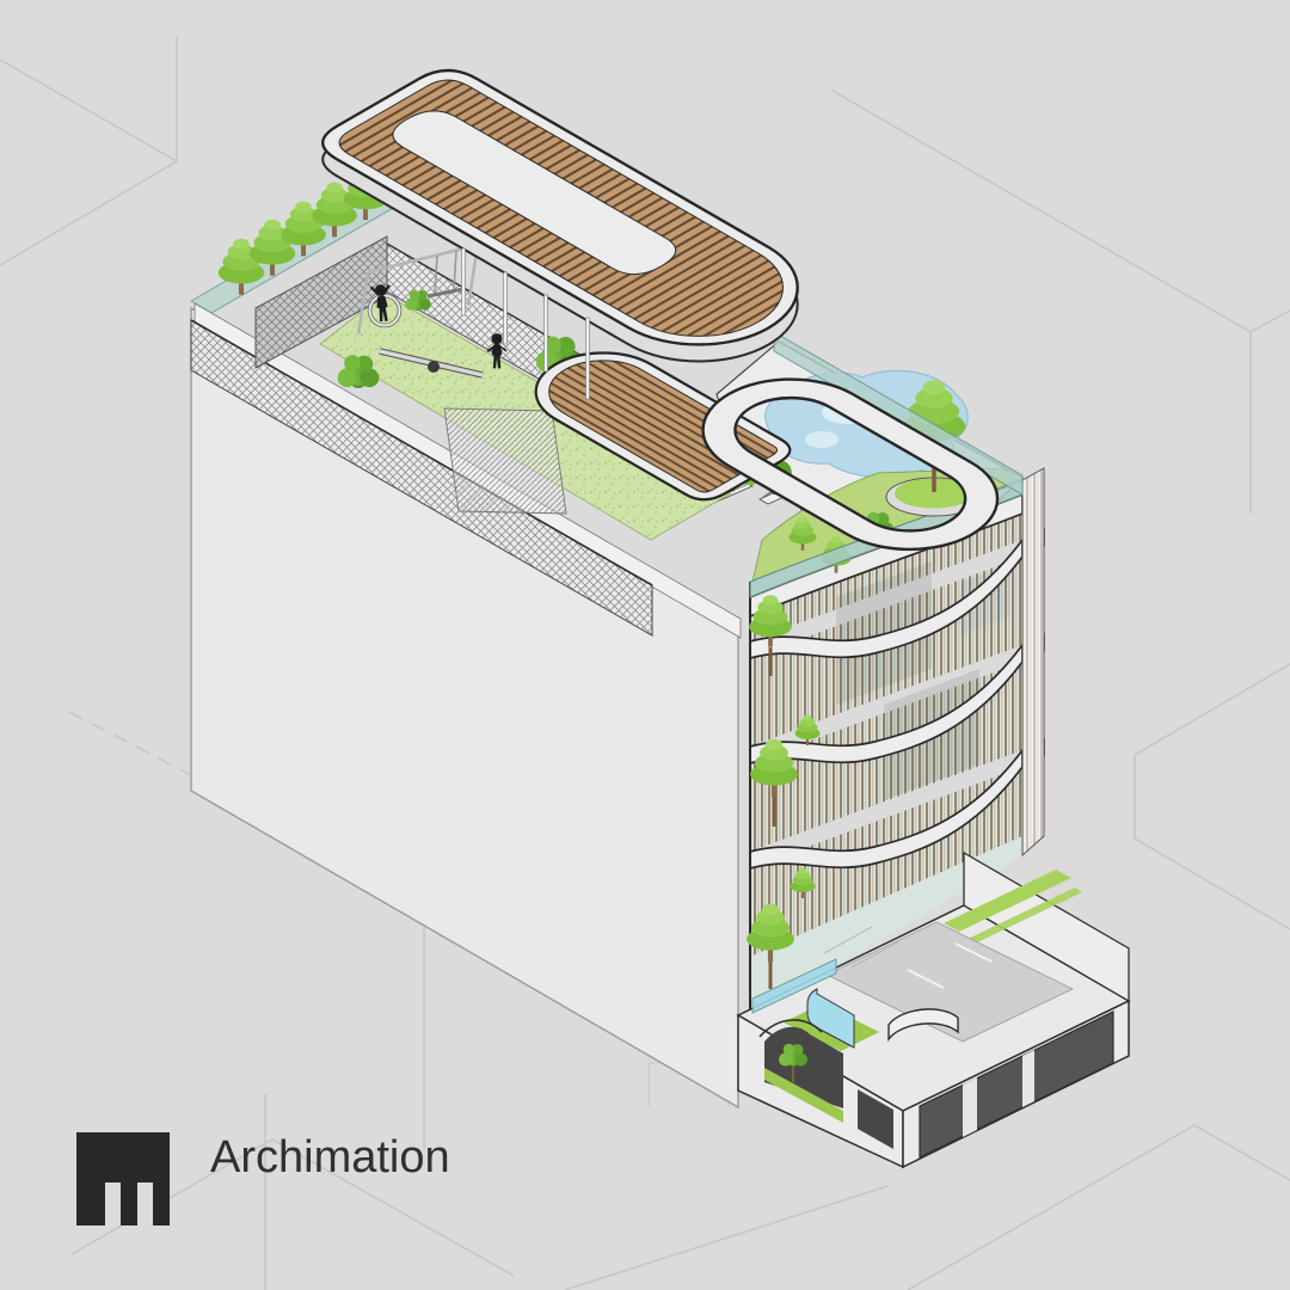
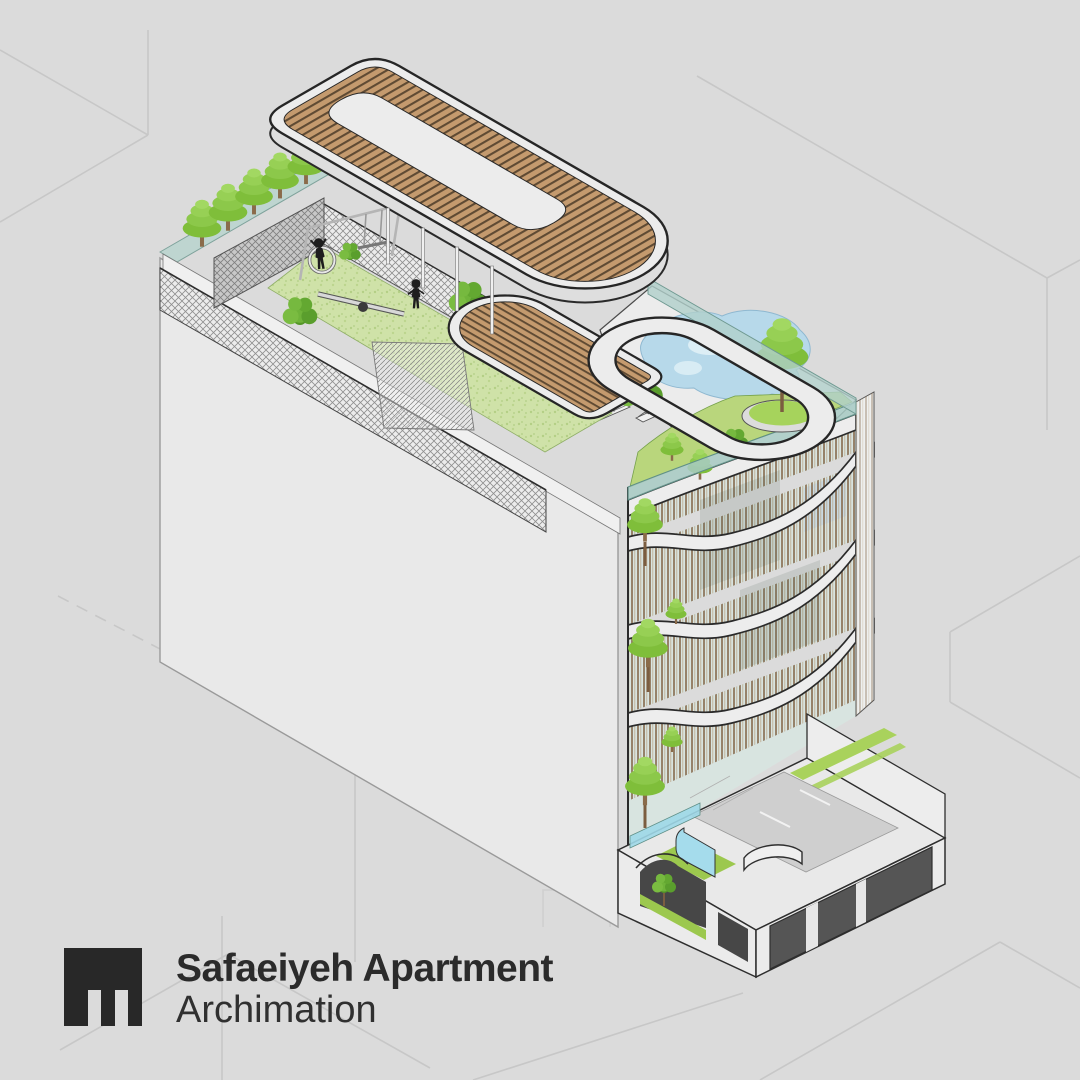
+ Safaeiyeh Apartment
  Archimation
